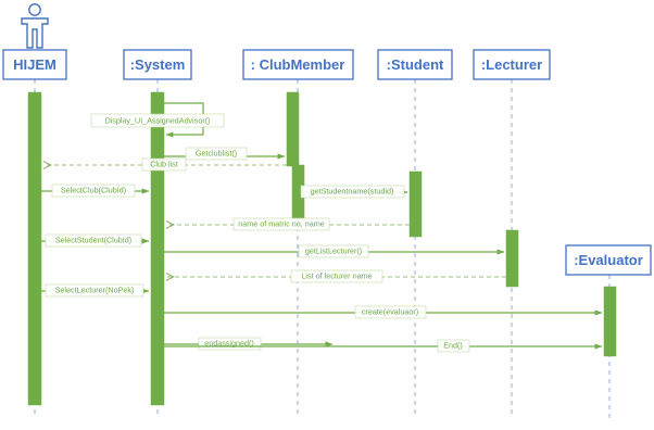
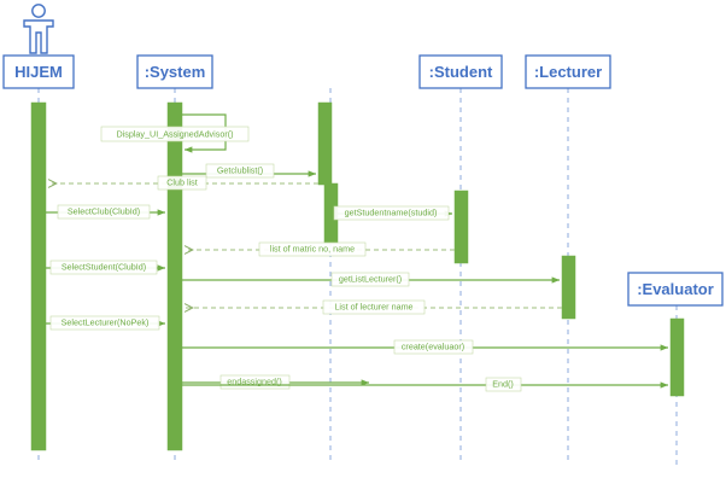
  Display_UI_AssignedAdvisor()
  Getclublist()
  Club list
  SelectClub(ClubId)
  getStudentname(studid)
- name of matric no, name
+ list of matric no, name
  SelectStudent(ClubId)
  getListLecturer()
  List of lecturer name
  SelectLecturer(NoPek)
  create(evaluaor)
  endassigned()
  End()
  HIJEM
  :System
- : ClubMember
  :Student
  :Lecturer
  :Evaluator
